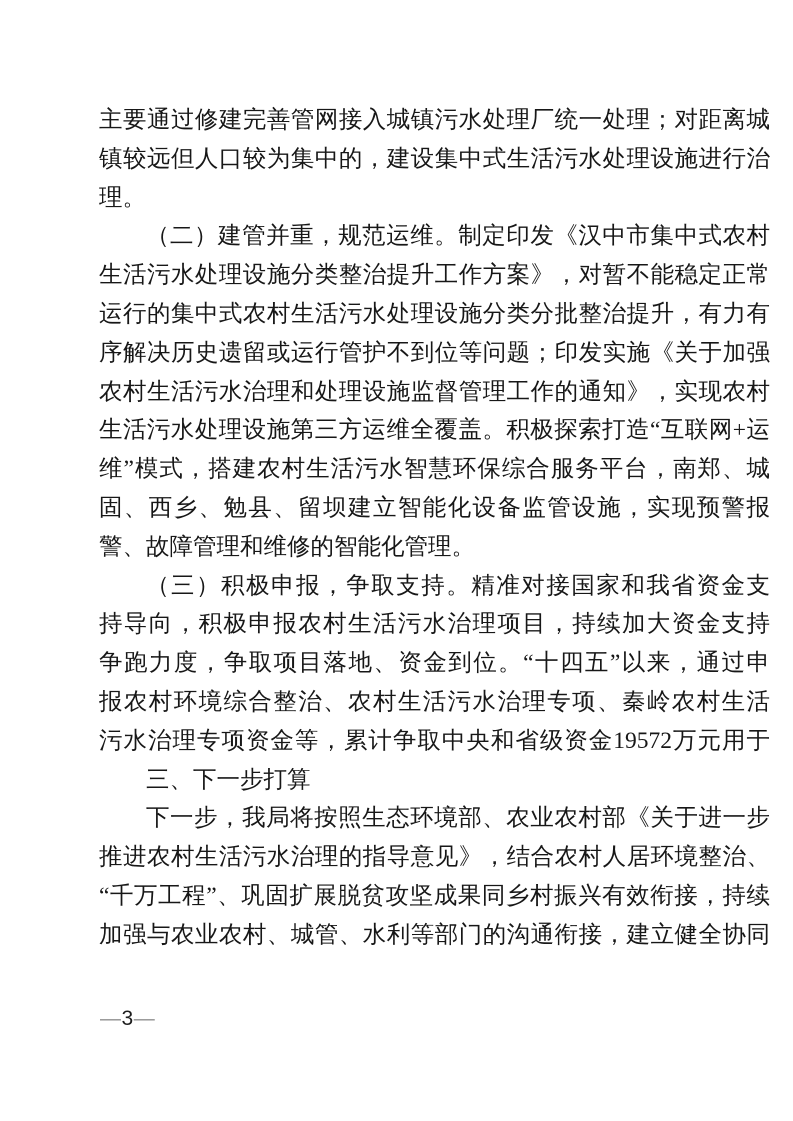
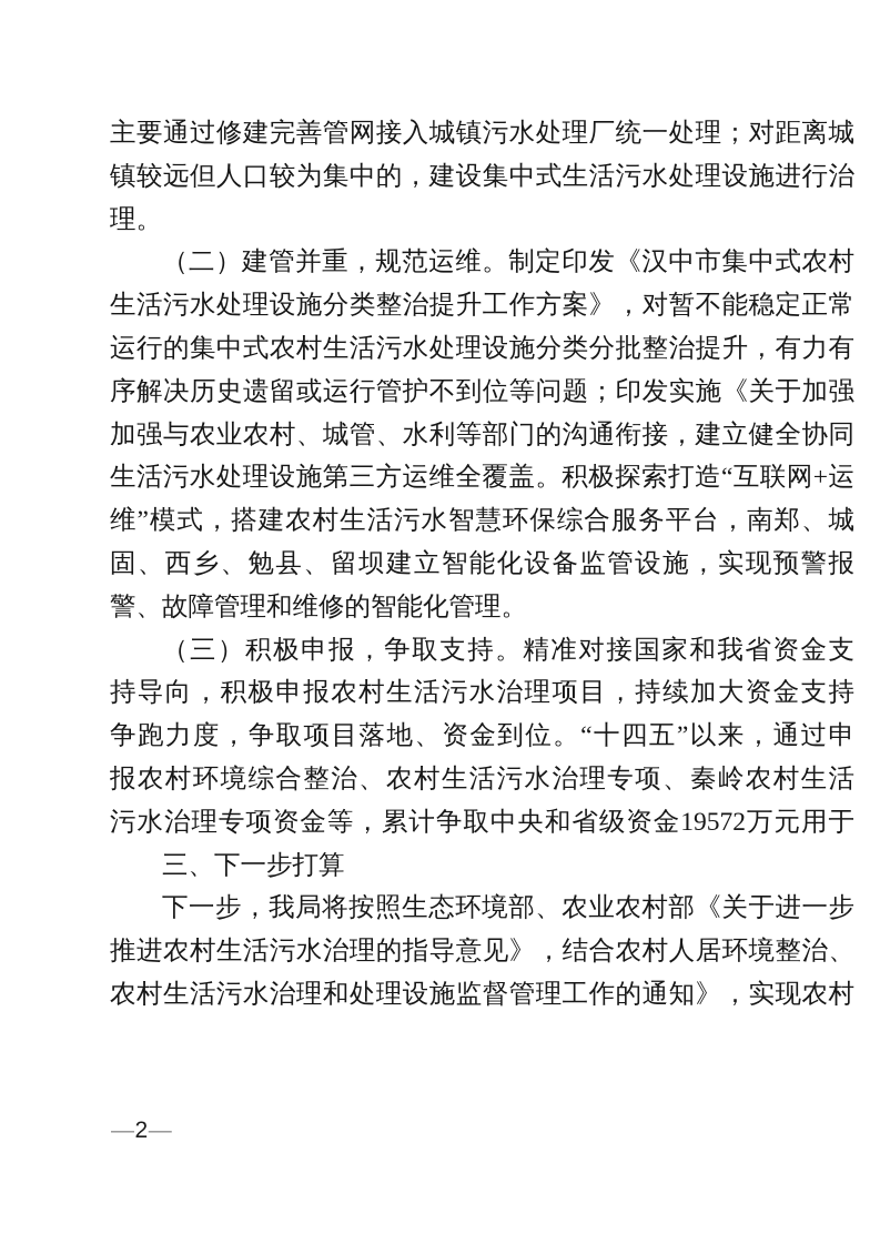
  主要通过修建完善管网接入城镇污水处理厂统一处理；对距离城
  镇较远但人口较为集中的，建设集中式生活污水处理设施进行治
  理。
  （二）建管并重，规范运维。制定印发《汉中市集中式农村
  生活污水处理设施分类整治提升工作方案》，对暂不能稳定正常
  运行的集中式农村生活污水处理设施分类分批整治提升，有力有
  序解决历史遗留或运行管护不到位等问题；印发实施《关于加强
- 农村生活污水治理和处理设施监督管理工作的通知》，实现农村
+ 加强与农业农村、城管、水利等部门的沟通衔接，建立健全协同
  生活污水处理设施第三方运维全覆盖。积极探索打造“互联网+运
  维”模式，搭建农村生活污水智慧环保综合服务平台，南郑、城
  固、西乡、勉县、留坝建立智能化设备监管设施，实现预警报
  警、故障管理和维修的智能化管理。
  （三）积极申报，争取支持。精准对接国家和我省资金支
  持导向，积极申报农村生活污水治理项目，持续加大资金支持
  争跑力度，争取项目落地、资金到位。“十四五”以来，通过申
  报农村环境综合整治、农村生活污水治理专项、秦岭农村生活
  污水治理专项资金等，累计争取中央和省级资金19572万元用于
  三、下一步打算
  下一步，我局将按照生态环境部、农业农村部《关于进一步
  推进农村生活污水治理的指导意见》，结合农村人居环境整治、
- “千万工程”、巩固扩展脱贫攻坚成果同乡村振兴有效衔接，持续
- 加强与农业农村、城管、水利等部门的沟通衔接，建立健全协同
+ 农村生活污水治理和处理设施监督管理工作的通知》，实现农村
- —3—
+ —2—
